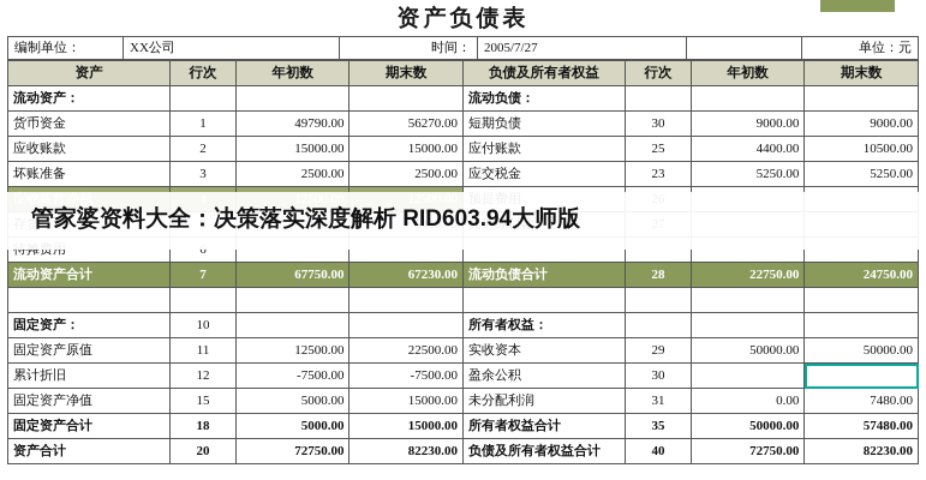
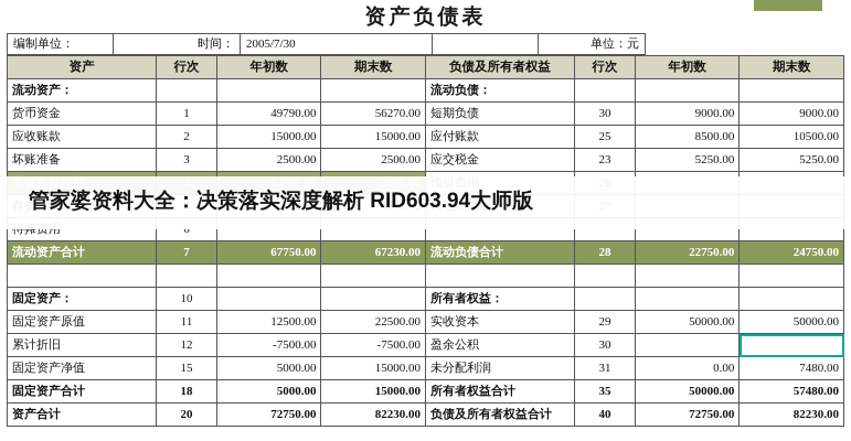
  资产负债表
  编制单位：
- XX公司
  时间：
- 2005/7/27
+ 2005/7/30
  单位：元
  资产	行次	年初数	期末数	负债及所有者权益	行次	年初数	期末数
  流动资产：				流动负债：
  货币资金	1	49790.00	56270.00	短期负债	30	9000.00	9000.00
- 应收账款	2	15000.00	15000.00	应付账款	25	4400.00	10500.00
+ 应收账款	2	15000.00	15000.00	应付账款	25	8500.00	10500.00
  坏账准备	3	2500.00	2500.00	应交税金	23	5250.00	5250.00
  流动资产合计	7	67750.00	67230.00	流动负债合计	28	22750.00	24750.00
  固定资产：	10			所有者权益：
  固定资产原值	11	12500.00	22500.00	实收资本	29	50000.00	50000.00
  累计折旧	12	-7500.00	-7500.00	盈余公积	30
  固定资产净值	15	5000.00	15000.00	未分配利润	31	0.00	7480.00
  固定资产合计	18	5000.00	15000.00	所有者权益合计	35	50000.00	57480.00
  资产合计	20	72750.00	82230.00	负债及所有者权益合计	40	72750.00	82230.00
  管家婆资料大全：决策落实深度解析 RID603.94大师版
